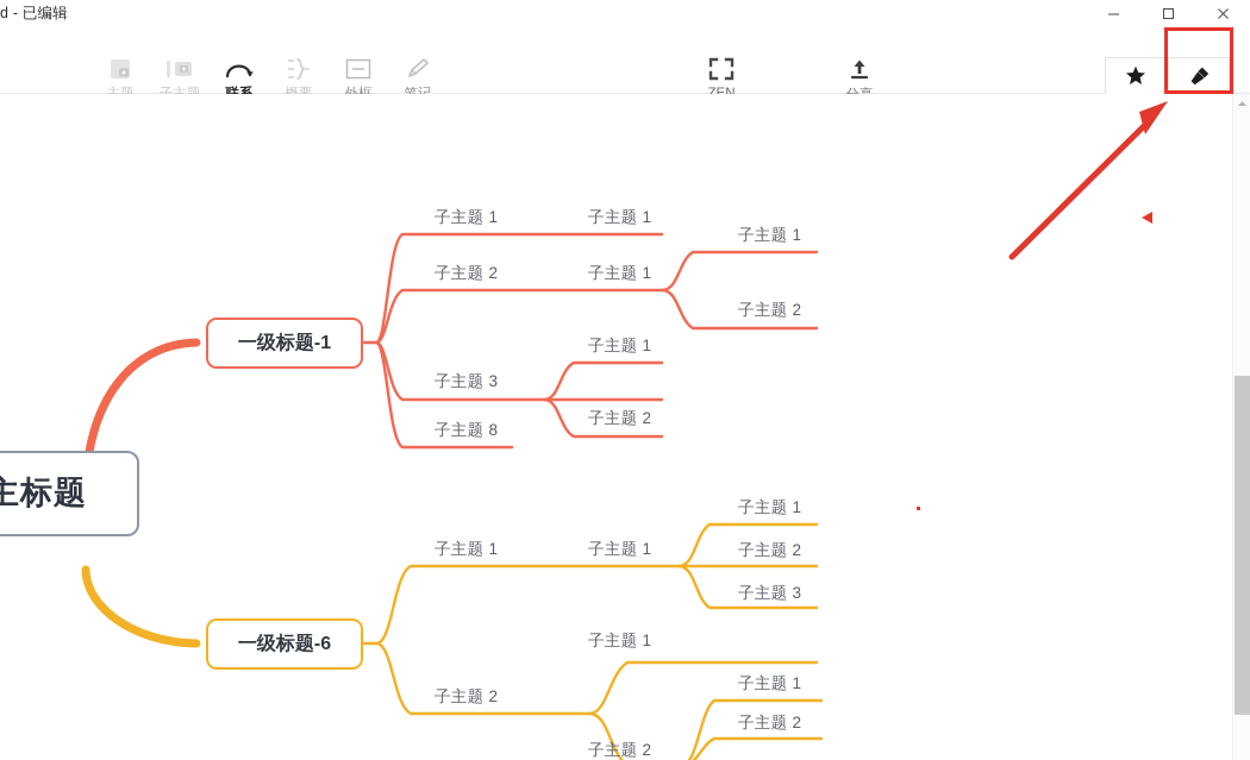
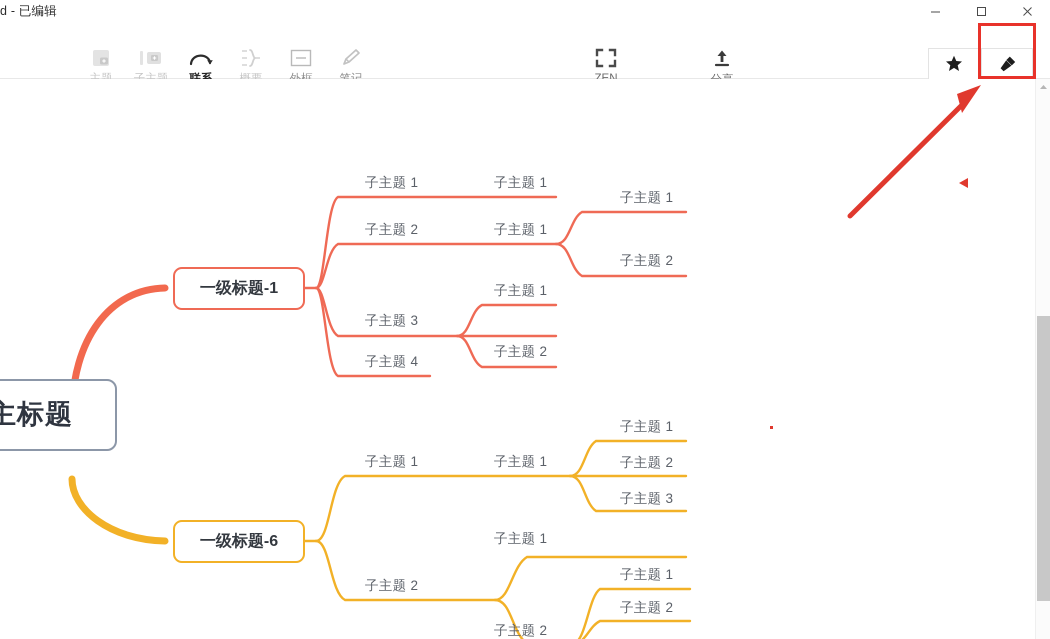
  d - 已编辑
  主标题
  一级标题-1
  一级标题-6
  子主题 1
  子主题 1
  子主题 2
  子主题 1
  子主题 1
  子主题 2
  子主题 3
  子主题 1
  子主题 2
- 子主题 8
+ 子主题 4
  子主题 1
  子主题 1
  子主题 1
  子主题 2
  子主题 3
  子主题 2
  子主题 1
  子主题 2
  子主题 1
  子主题 2
